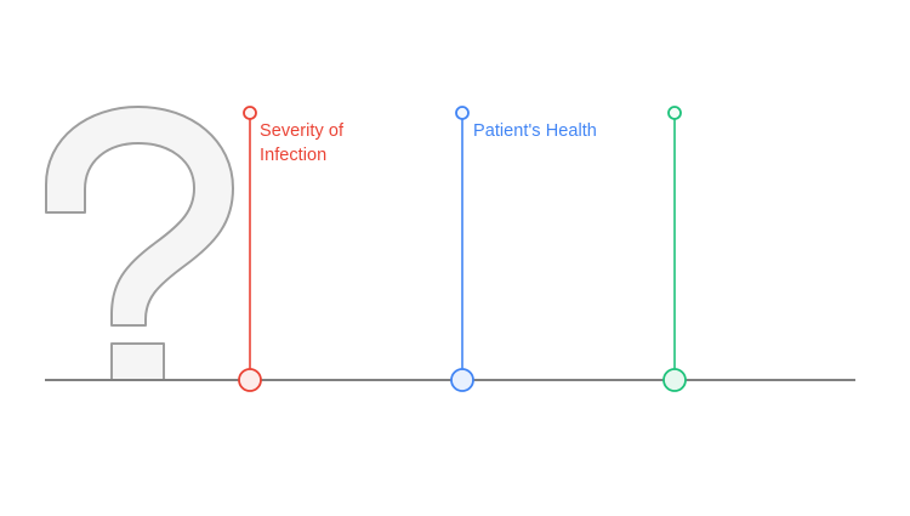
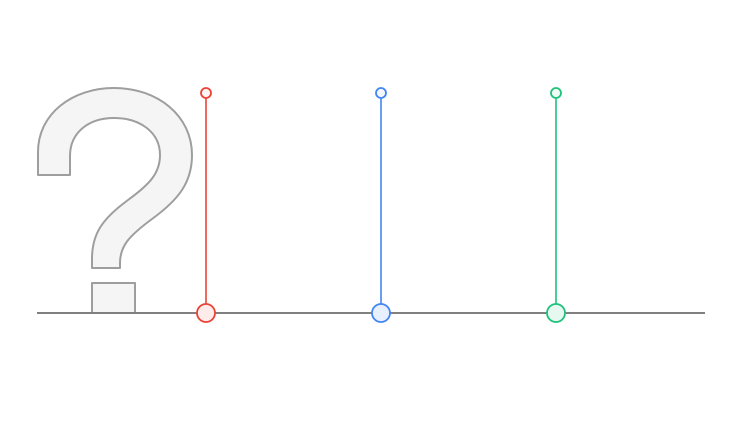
- Severity of
- Infection
- Patient's Health
